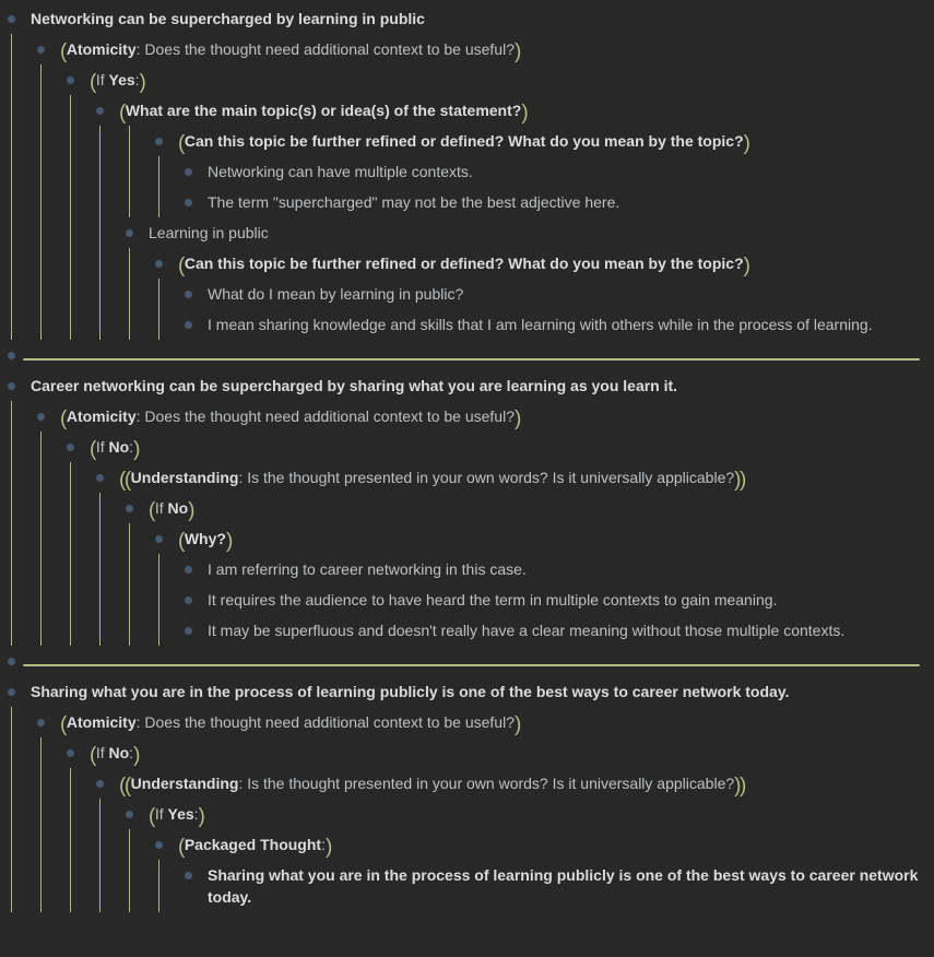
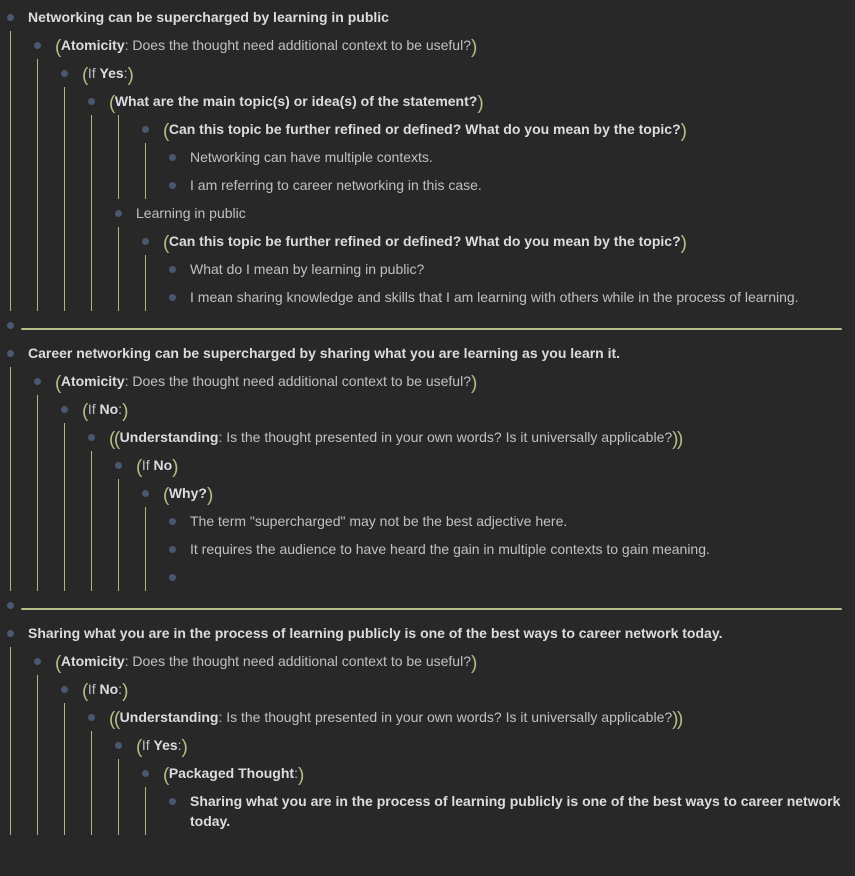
  Networking can be supercharged by learning in public
  (Atomicity: Does the thought need additional context to be useful?)
  (If Yes:)
  (What are the main topic(s) or idea(s) of the statement?)
  (Can this topic be further refined or defined? What do you mean by the topic?)
  Networking can have multiple contexts.
- The term "supercharged" may not be the best adjective here.
+ I am referring to career networking in this case.
  Learning in public
  (Can this topic be further refined or defined? What do you mean by the topic?)
  What do I mean by learning in public?
  I mean sharing knowledge and skills that I am learning with others while in the process of learning.
  Career networking can be supercharged by sharing what you are learning as you learn it.
  (Atomicity: Does the thought need additional context to be useful?)
  (If No:)
  ((Understanding: Is the thought presented in your own words? Is it universally applicable?))
  (If No)
  (Why?)
- I am referring to career networking in this case.
+ The term "supercharged" may not be the best adjective here.
- It requires the audience to have heard the term in multiple contexts to gain meaning.
+ It requires the audience to have heard the gain in multiple contexts to gain meaning.
- It may be superfluous and doesn't really have a clear meaning without those multiple contexts.
  Sharing what you are in the process of learning publicly is one of the best ways to career network today.
  (Atomicity: Does the thought need additional context to be useful?)
  (If No:)
  ((Understanding: Is the thought presented in your own words? Is it universally applicable?))
  (If Yes:)
  (Packaged Thought:)
  Sharing what you are in the process of learning publicly is one of the best ways to career network today.
